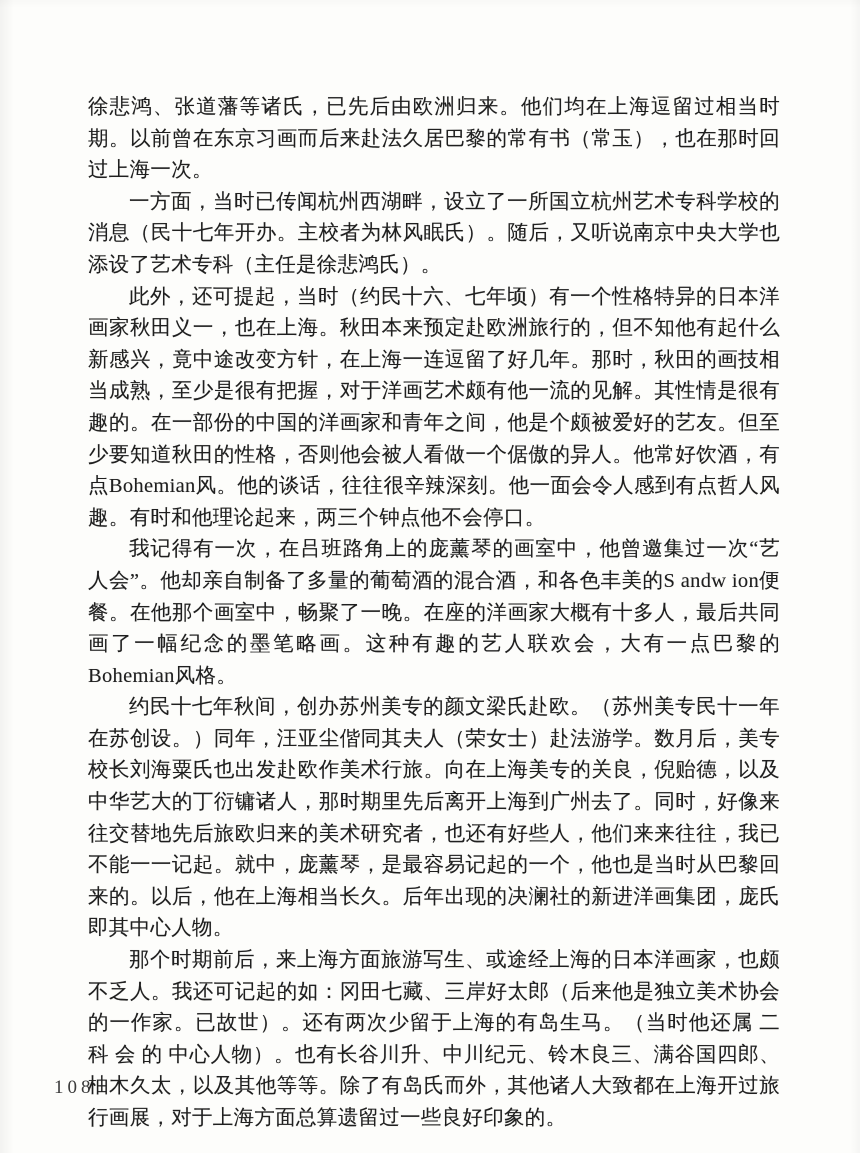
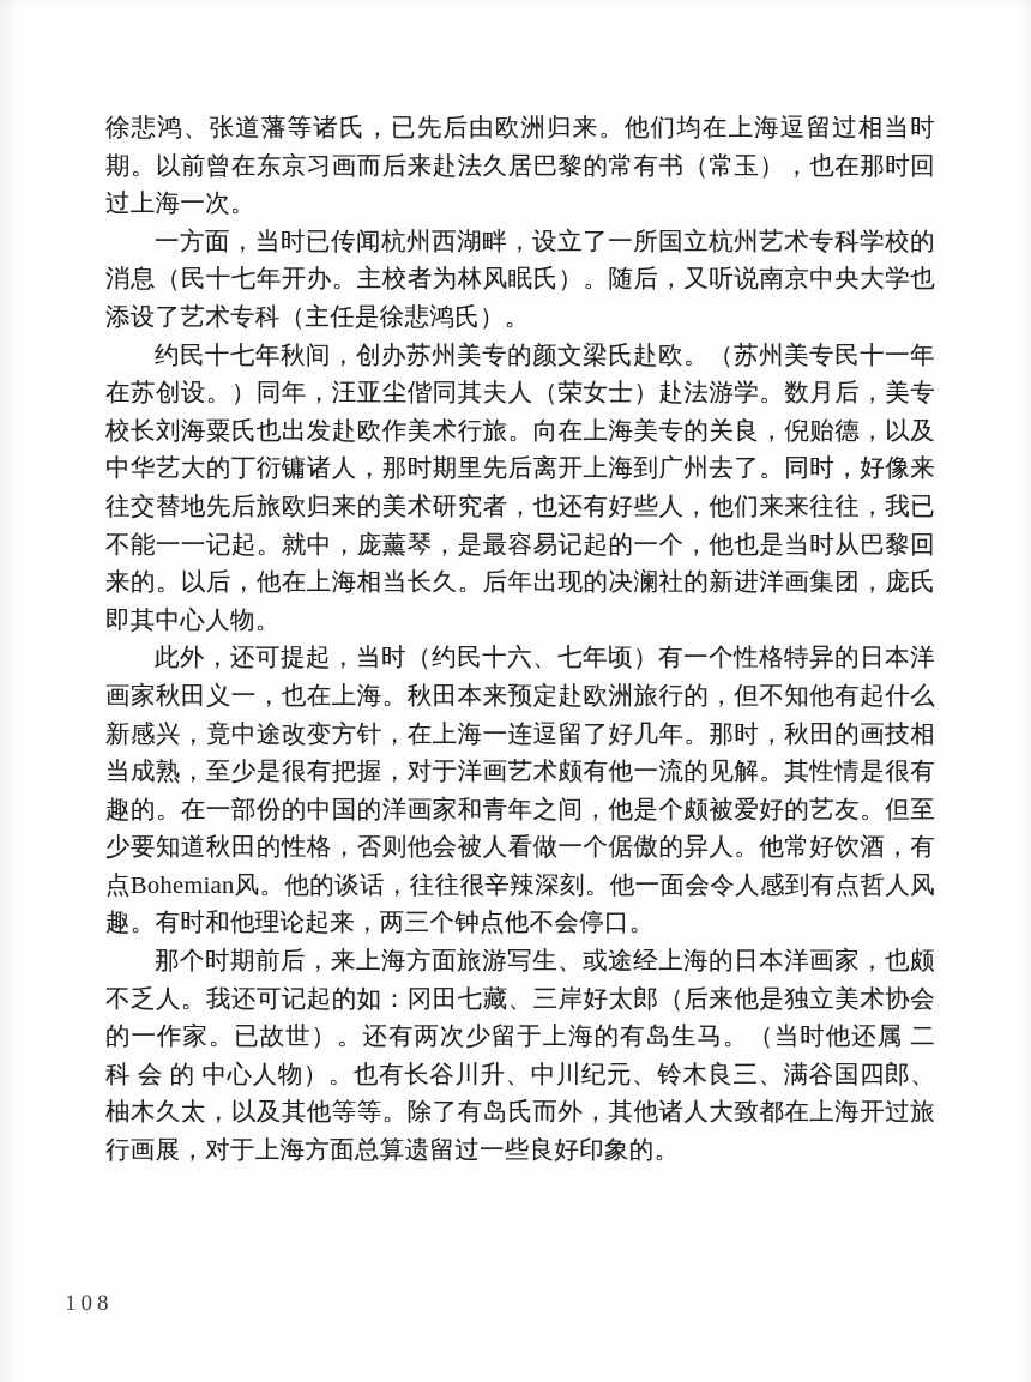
  徐悲鸿、张道藩等诸氏，已先后由欧洲归来。他们均在上海逗留过相当时期。以前曾在东京习画而后来赴法久居巴黎的常有书（常玉），也在那时回过上海一次。
  一方面，当时已传闻杭州西湖畔，设立了一所国立杭州艺术专科学校的消息（民十七年开办。主校者为林风眠氏）。随后，又听说南京中央大学也添设了艺术专科（主任是徐悲鸿氏）。
- 此外，还可提起，当时（约民十六、七年顷）有一个性格特异的日本洋画家秋田义一，也在上海。秋田本来预定赴欧洲旅行的，但不知他有起什么新感兴，竟中途改变方针，在上海一连逗留了好几年。那时，秋田的画技相当成熟，至少是很有把握，对于洋画艺术颇有他一流的见解。其性情是很有趣的。在一部份的中国的洋画家和青年之间，他是个颇被爱好的艺友。但至少要知道秋田的性格，否则他会被人看做一个倨傲的异人。他常好饮酒，有点Bohemian风。他的谈话，往往很辛辣深刻。他一面会令人感到有点哲人风趣。有时和他理论起来，两三个钟点他不会停口。
+ 约民十七年秋间，创办苏州美专的颜文梁氏赴欧。（苏州美专民十一年在苏创设。）同年，汪亚尘偕同其夫人（荣女士）赴法游学。数月后，美专校长刘海粟氏也出发赴欧作美术行旅。向在上海美专的关良，倪贻德，以及中华艺大的丁衍镛诸人，那时期里先后离开上海到广州去了。同时，好像来往交替地先后旅欧归来的美术研究者，也还有好些人，他们来来往往，我已不能一一记起。就中，庞薰琴，是最容易记起的一个，他也是当时从巴黎回来的。以后，他在上海相当长久。后年出现的决澜社的新进洋画集团，庞氏即其中心人物。
- 我记得有一次，在吕班路角上的庞薰琴的画室中，他曾邀集过一次“艺人会”。他却亲自制备了多量的葡萄酒的混合酒，和各色丰美的S andw ion便餐。在他那个画室中，畅聚了一晚。在座的洋画家大概有十多人，最后共同画了一幅纪念的墨笔略画。这种有趣的艺人联欢会，大有一点巴黎的Bohemian风格。
- 约民十七年秋间，创办苏州美专的颜文梁氏赴欧。（苏州美专民十一年在苏创设。）同年，汪亚尘偕同其夫人（荣女士）赴法游学。数月后，美专校长刘海粟氏也出发赴欧作美术行旅。向在上海美专的关良，倪贻德，以及中华艺大的丁衍镛诸人，那时期里先后离开上海到广州去了。同时，好像来往交替地先后旅欧归来的美术研究者，也还有好些人，他们来来往往，我已不能一一记起。就中，庞薰琴，是最容易记起的一个，他也是当时从巴黎回来的。以后，他在上海相当长久。后年出现的决澜社的新进洋画集团，庞氏即其中心人物。
+ 此外，还可提起，当时（约民十六、七年顷）有一个性格特异的日本洋画家秋田义一，也在上海。秋田本来预定赴欧洲旅行的，但不知他有起什么新感兴，竟中途改变方针，在上海一连逗留了好几年。那时，秋田的画技相当成熟，至少是很有把握，对于洋画艺术颇有他一流的见解。其性情是很有趣的。在一部份的中国的洋画家和青年之间，他是个颇被爱好的艺友。但至少要知道秋田的性格，否则他会被人看做一个倨傲的异人。他常好饮酒，有点Bohemian风。他的谈话，往往很辛辣深刻。他一面会令人感到有点哲人风趣。有时和他理论起来，两三个钟点他不会停口。
  那个时期前后，来上海方面旅游写生、或途经上海的日本洋画家，也颇不乏人。我还可记起的如：冈田七藏、三岸好太郎（后来他是独立美术协会的一作家。已故世）。还有两次少留于上海的有岛生马。（当时他还属 二 科 会 的 中心人物）。也有长谷川升、中川纪元、铃木良三、满谷国四郎、柚木久太，以及其他等等。除了有岛氏而外，其他诸人大致都在上海开过旅行画展，对于上海方面总算遗留过一些良好印象的。
  108
